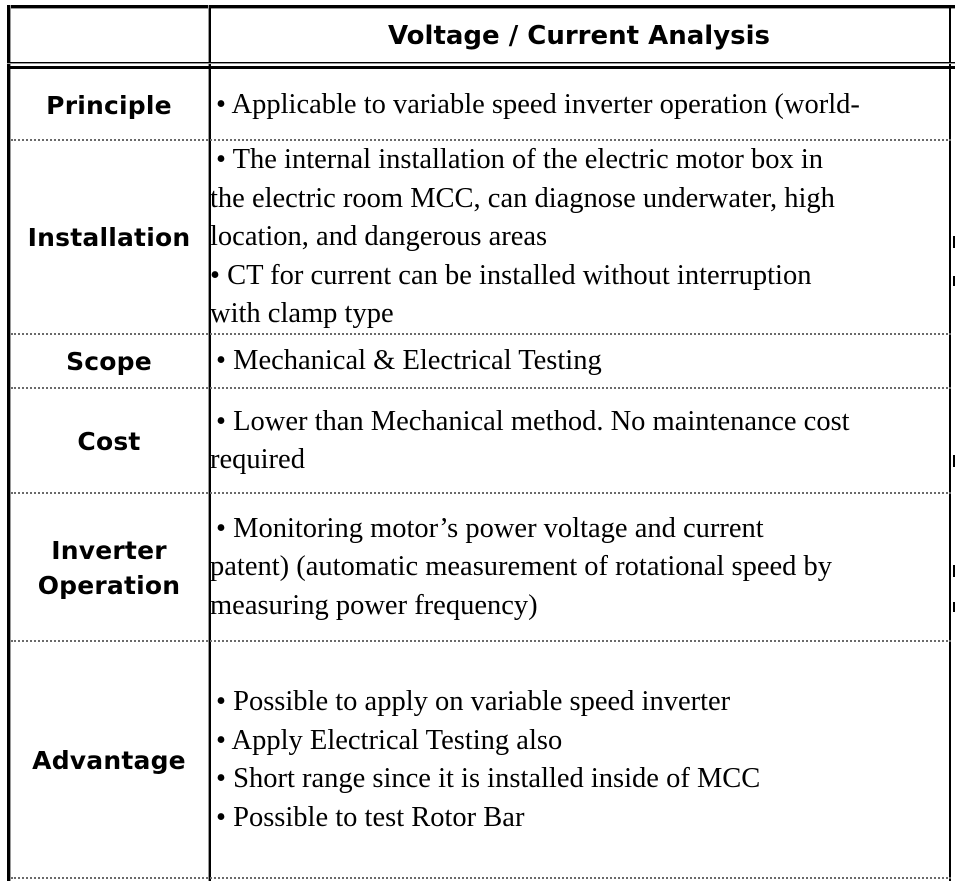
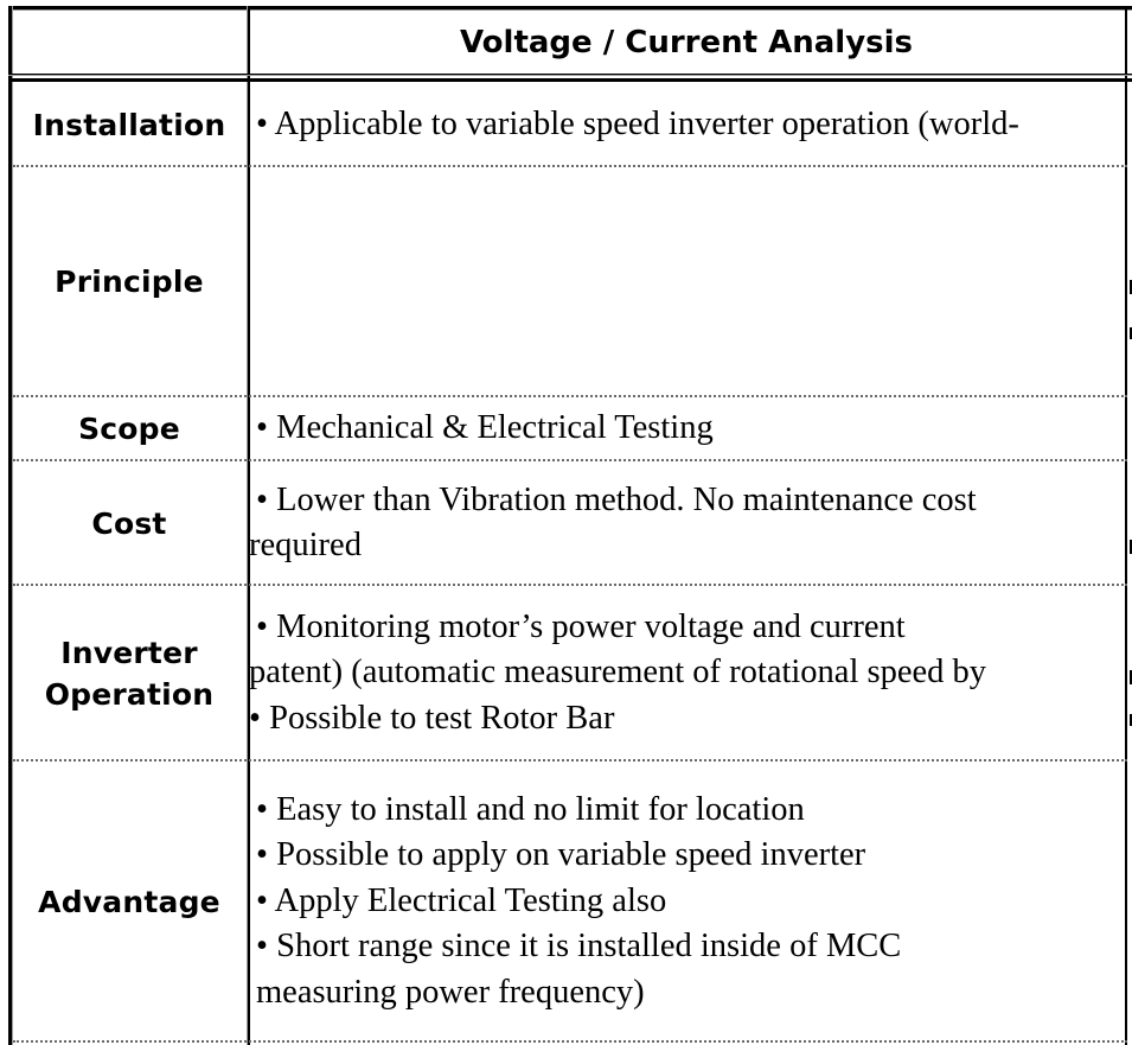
  Voltage / Current Analysis
- Principle
+ Installation
  • Applicable to variable speed inverter operation (world-
- Installation
+ Principle
- • The internal installation of the electric motor box in
- the electric room MCC, can diagnose underwater, high
- location, and dangerous areas
- • CT for current can be installed without interruption
- with clamp type
  Scope
  • Mechanical & Electrical Testing
  Cost
- • Lower than Mechanical method. No maintenance cost
+ • Lower than Vibration method. No maintenance cost
  required
  Inverter
  Operation
  • Monitoring motor’s power voltage and current
  patent) (automatic measurement of rotational speed by
- measuring power frequency)
+ • Possible to test Rotor Bar
  Advantage
+ • Easy to install and no limit for location
  • Possible to apply on variable speed inverter
  • Apply Electrical Testing also
  • Short range since it is installed inside of MCC
- • Possible to test Rotor Bar
+ measuring power frequency)
